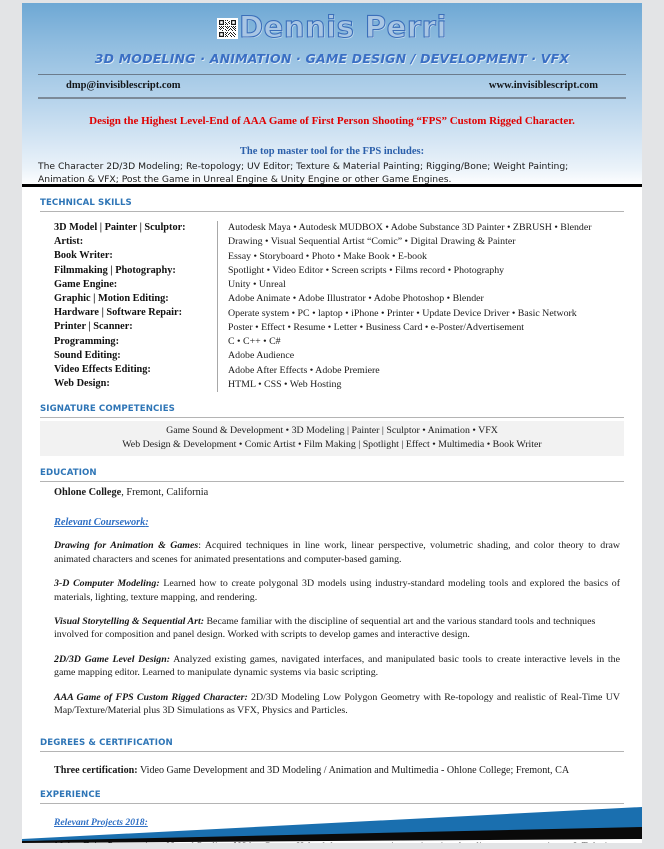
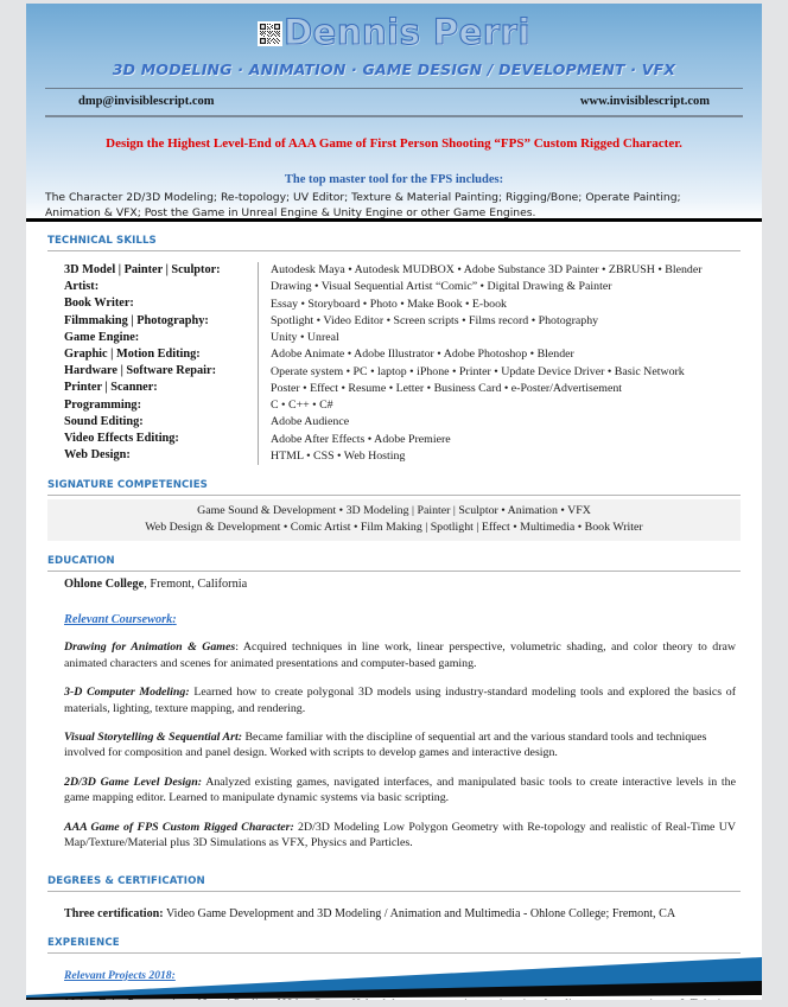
  Dennis Perri
  3D MODELING · ANIMATION · GAME DESIGN / DEVELOPMENT · VFX
  dmp@invisiblescript.com
  www.invisiblescript.com
  Design the Highest Level-End of AAA Game of First Person Shooting “FPS” Custom Rigged Character.
  The top master tool for the FPS includes:
- The Character 2D/3D Modeling; Re-topology; UV Editor; Texture & Material Painting; Rigging/Bone; Weight Painting;
+ The Character 2D/3D Modeling; Re-topology; UV Editor; Texture & Material Painting; Rigging/Bone; Operate Painting;
  Animation & VFX; Post the Game in Unreal Engine & Unity Engine or other Game Engines.
  TECHNICAL SKILLS
  3D Model | Painter | Sculptor:
  Artist:
  Book Writer:
  Filmmaking | Photography:
  Game Engine:
  Graphic | Motion Editing:
  Hardware | Software Repair:
  Printer | Scanner:
  Programming:
  Sound Editing:
  Video Effects Editing:
  Web Design:
  Autodesk Maya • Autodesk MUDBOX • Adobe Substance 3D Painter • ZBRUSH • Blender
  Drawing • Visual Sequential Artist “Comic” • Digital Drawing & Painter
  Essay • Storyboard • Photo • Make Book • E-book
  Spotlight • Video Editor • Screen scripts • Films record • Photography
  Unity • Unreal
  Adobe Animate • Adobe Illustrator • Adobe Photoshop • Blender
  Operate system • PC • laptop • iPhone • Printer • Update Device Driver • Basic Network
  Poster • Effect • Resume • Letter • Business Card • e-Poster/Advertisement
  C • C++ • C#
  Adobe Audience
  Adobe After Effects • Adobe Premiere
  HTML • CSS • Web Hosting
  SIGNATURE COMPETENCIES
  Game Sound & Development • 3D Modeling | Painter | Sculptor • Animation • VFX
  Web Design & Development • Comic Artist • Film Making | Spotlight | Effect • Multimedia • Book Writer
  EDUCATION
  Ohlone College, Fremont, California
  Relevant Coursework:
  Drawing for Animation & Games: Acquired techniques in line work, linear perspective, volumetric shading, and color theory to draw animated characters and scenes for animated presentations and computer-based gaming.
  3-D Computer Modeling: Learned how to create polygonal 3D models using industry-standard modeling tools and explored the basics of materials, lighting, texture mapping, and rendering.
  Visual Storytelling & Sequential Art: Became familiar with the discipline of sequential art and the various standard tools and techniques involved for composition and panel design. Worked with scripts to develop games and interactive design.
  2D/3D Game Level Design: Analyzed existing games, navigated interfaces, and manipulated basic tools to create interactive levels in the game mapping editor. Learned to manipulate dynamic systems via basic scripting.
  AAA Game of FPS Custom Rigged Character: 2D/3D Modeling Low Polygon Geometry with Re-topology and realistic of Real-Time UV Map/Texture/Material plus 3D Simulations as VFX, Physics and Particles.
  DEGREES & CERTIFICATION
  Three certification: Video Game Development and 3D Modeling / Animation and Multimedia - Ohlone College; Fremont, CA
  EXPERIENCE
  Relevant Projects 2018:
